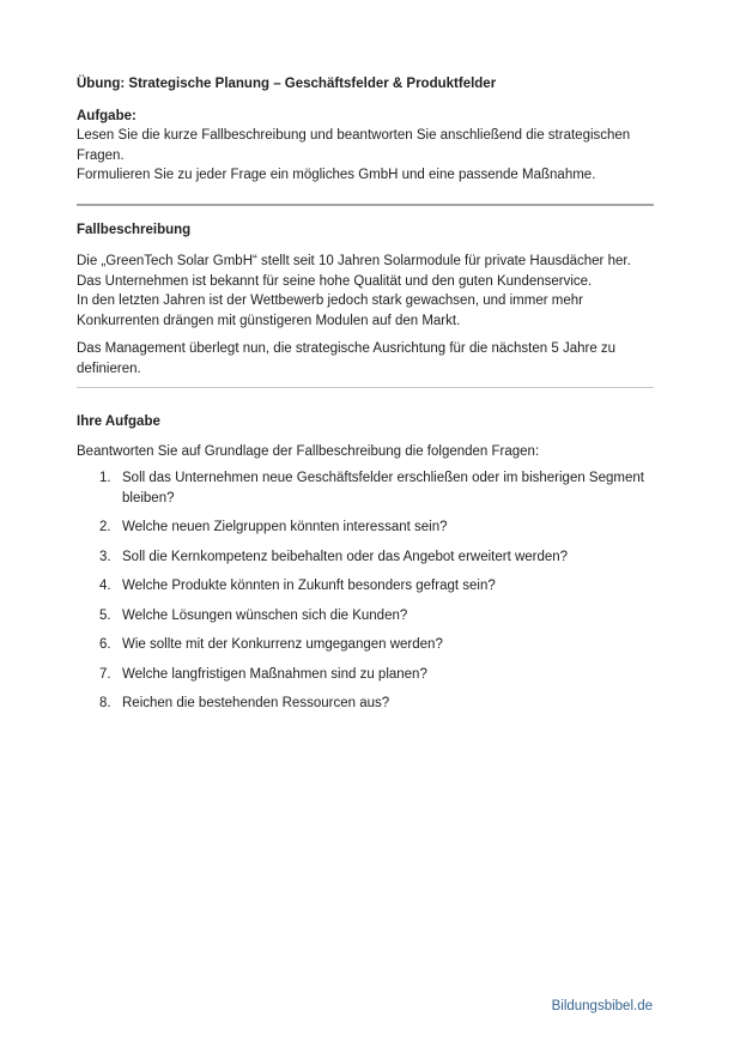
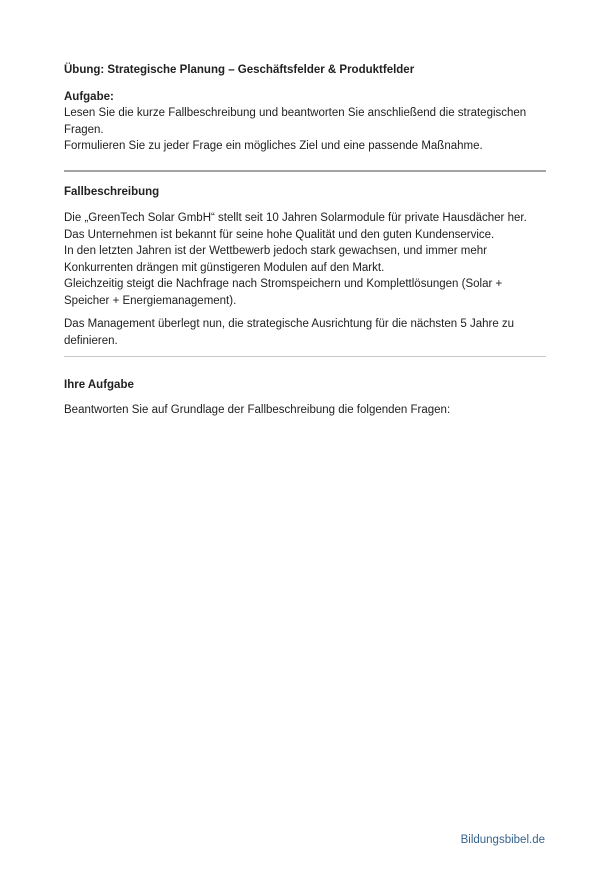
  Übung: Strategische Planung – Geschäftsfelder & Produktfelder
  Aufgabe:
  Lesen Sie die kurze Fallbeschreibung und beantworten Sie anschließend die strategischen Fragen.
- Formulieren Sie zu jeder Frage ein mögliches GmbH und eine passende Maßnahme.
+ Formulieren Sie zu jeder Frage ein mögliches Ziel und eine passende Maßnahme.
  Fallbeschreibung
  Die „GreenTech Solar GmbH“ stellt seit 10 Jahren Solarmodule für private Hausdächer her.
  Das Unternehmen ist bekannt für seine hohe Qualität und den guten Kundenservice.
  In den letzten Jahren ist der Wettbewerb jedoch stark gewachsen, und immer mehr Konkurrenten drängen mit günstigeren Modulen auf den Markt.
+ Gleichzeitig steigt die Nachfrage nach Stromspeichern und Komplettlösungen (Solar + Speicher + Energiemanagement).
  Das Management überlegt nun, die strategische Ausrichtung für die nächsten 5 Jahre zu definieren.
  Ihre Aufgabe
  Beantworten Sie auf Grundlage der Fallbeschreibung die folgenden Fragen:
- 1.
- Soll das Unternehmen neue Geschäftsfelder erschließen oder im bisherigen Segment bleiben?
- 2.
- Welche neuen Zielgruppen könnten interessant sein?
- 3.
- Soll die Kernkompetenz beibehalten oder das Angebot erweitert werden?
- 4.
- Welche Produkte könnten in Zukunft besonders gefragt sein?
- 5.
- Welche Lösungen wünschen sich die Kunden?
- 6.
- Wie sollte mit der Konkurrenz umgegangen werden?
- 7.
- Welche langfristigen Maßnahmen sind zu planen?
- 8.
- Reichen die bestehenden Ressourcen aus?
  Bildungsbibel.de
